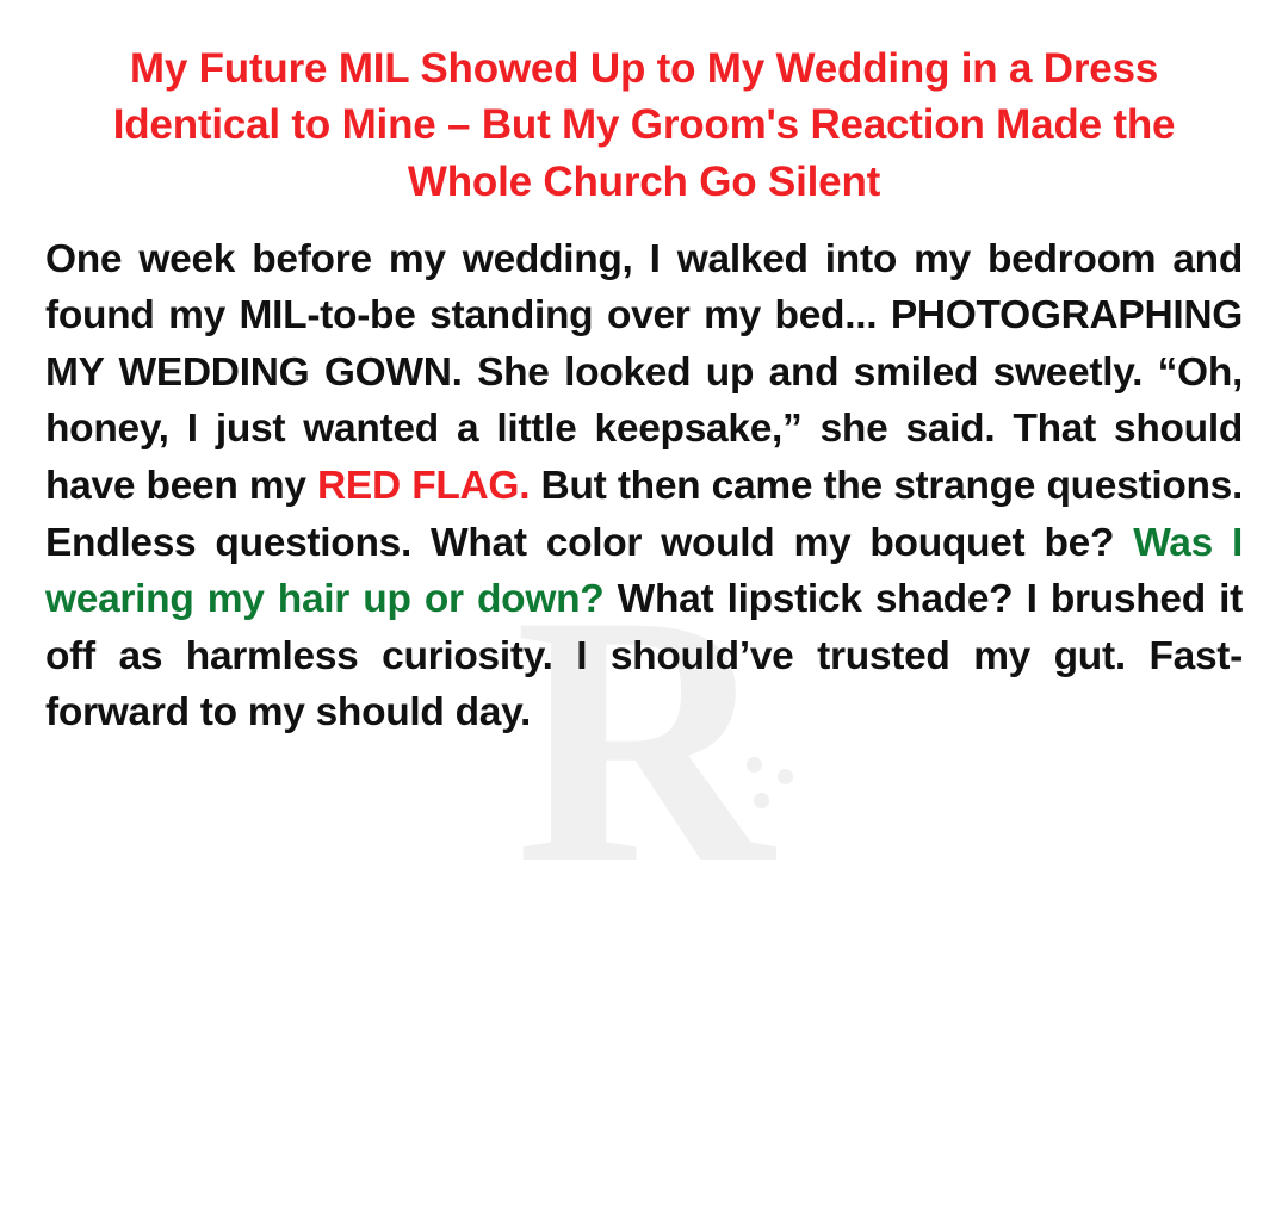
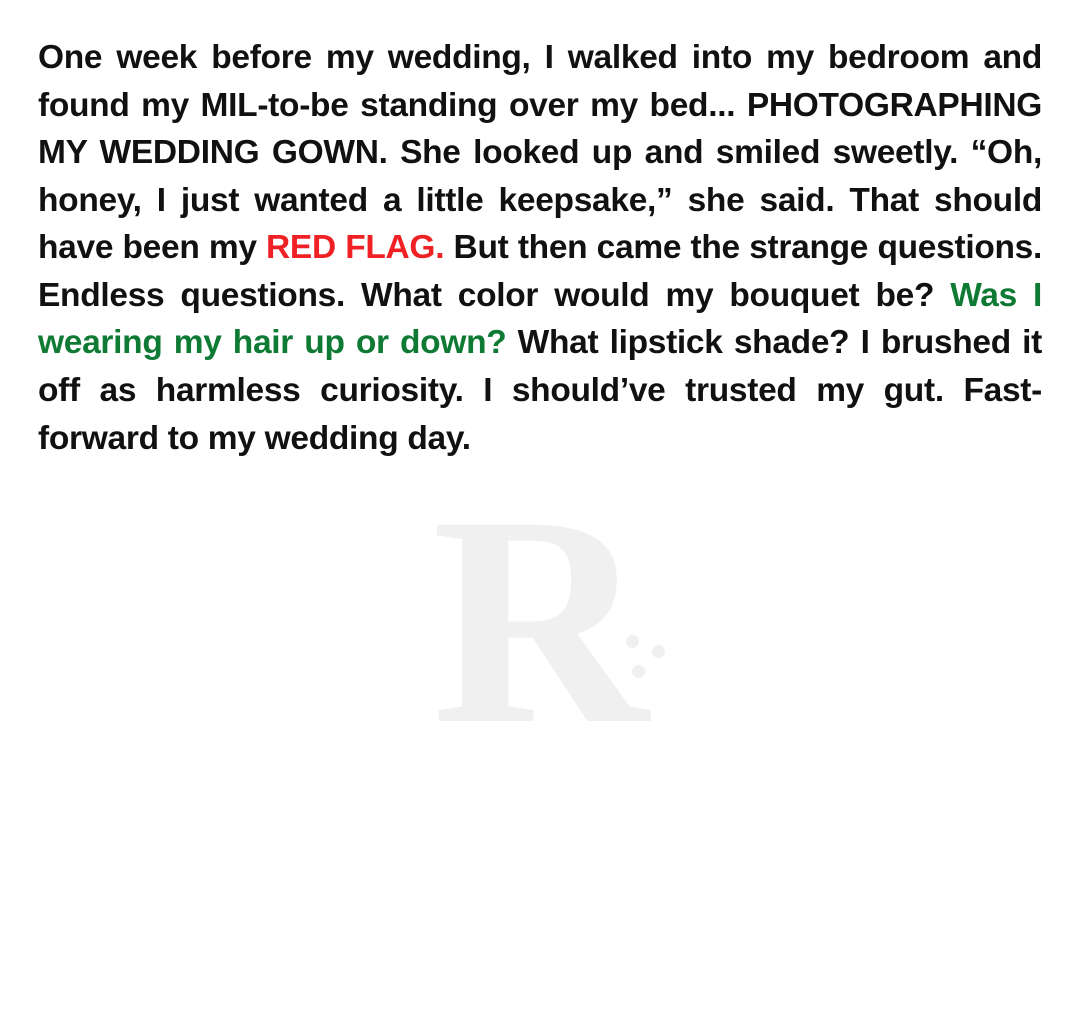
  R
- My Future MIL Showed Up to My Wedding in a Dress Identical to Mine – But My Groom's Reaction Made the Whole Church Go Silent
- One week before my wedding, I walked into my bedroom and found my MIL-to-be standing over my bed... PHOTOGRAPHING MY WEDDING GOWN. She looked up and smiled sweetly. “Oh, honey, I just wanted a little keepsake,” she said. That should have been my RED FLAG. But then came the strange questions. Endless questions. What color would my bouquet be? Was I wearing my hair up or down? What lipstick shade? I brushed it off as harmless curiosity. I should’ve trusted my gut. Fast-forward to my should day.
+ One week before my wedding, I walked into my bedroom and found my MIL-to-be standing over my bed... PHOTOGRAPHING MY WEDDING GOWN. She looked up and smiled sweetly. “Oh, honey, I just wanted a little keepsake,” she said. That should have been my RED FLAG. But then came the strange questions. Endless questions. What color would my bouquet be? Was I wearing my hair up or down? What lipstick shade? I brushed it off as harmless curiosity. I should’ve trusted my gut. Fast-forward to my wedding day.
